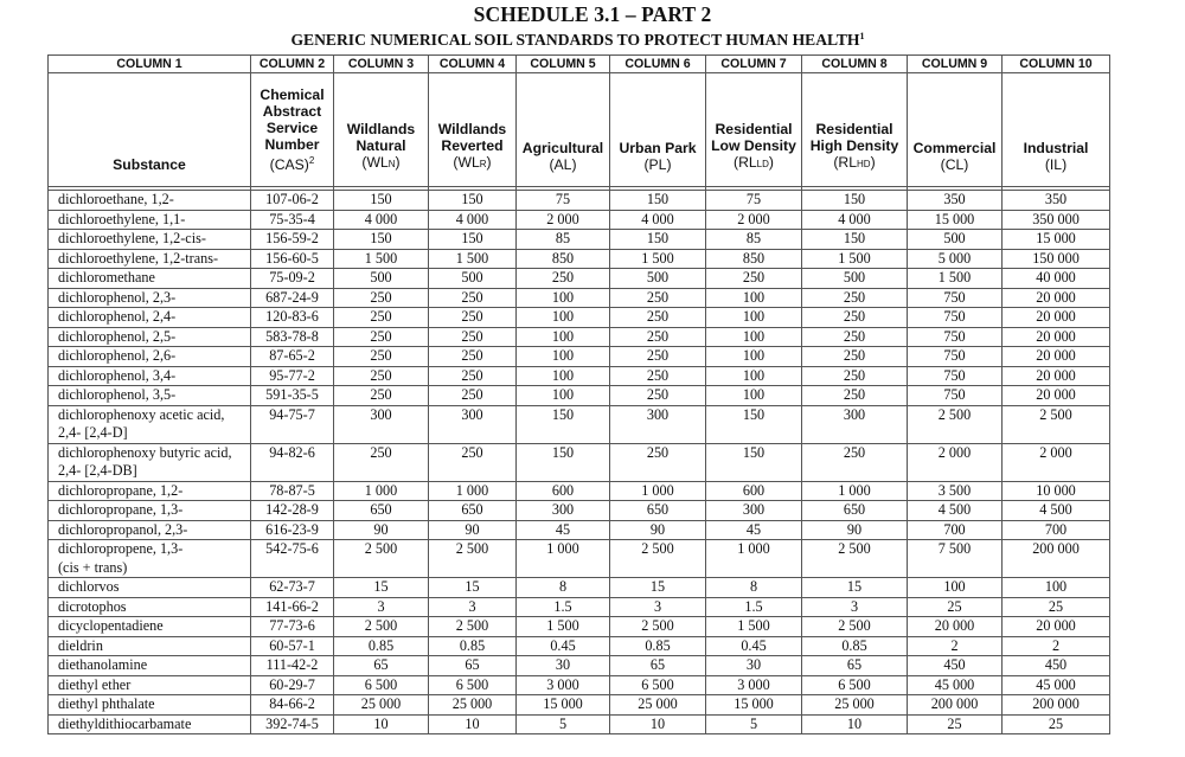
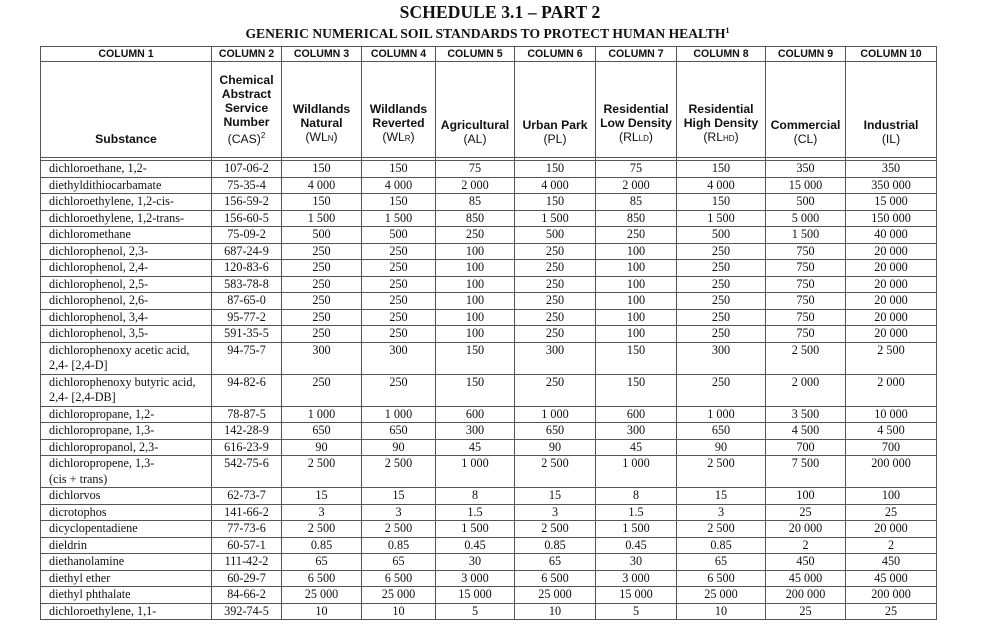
  SCHEDULE 3.1 – PART 2
  GENERIC NUMERICAL SOIL STANDARDS TO PROTECT HUMAN HEALTH1
  COLUMN 1	COLUMN 2	COLUMN 3	COLUMN 4	COLUMN 5	COLUMN 6	COLUMN 7	COLUMN 8	COLUMN 9	COLUMN 10
  Substance	ChemicalAbstractServiceNumber(CAS)2	WildlandsNatural(WLN)	WildlandsReverted(WLR)	Agricultural(AL)	Urban Park(PL)	ResidentialLow Density(RLLD)	ResidentialHigh Density(RLHD)	Commercial(CL)	Industrial(IL)
  dichloroethane, 1,2-	107-06-2	150	150	75	150	75	150	350	350
- dichloroethylene, 1,1-	75-35-4	4 000	4 000	2 000	4 000	2 000	4 000	15 000	350 000
+ diethyldithiocarbamate	75-35-4	4 000	4 000	2 000	4 000	2 000	4 000	15 000	350 000
  dichloroethylene, 1,2-cis-	156-59-2	150	150	85	150	85	150	500	15 000
  dichloroethylene, 1,2-trans-	156-60-5	1 500	1 500	850	1 500	850	1 500	5 000	150 000
  dichloromethane	75-09-2	500	500	250	500	250	500	1 500	40 000
  dichlorophenol, 2,3-	687-24-9	250	250	100	250	100	250	750	20 000
  dichlorophenol, 2,4-	120-83-6	250	250	100	250	100	250	750	20 000
  dichlorophenol, 2,5-	583-78-8	250	250	100	250	100	250	750	20 000
- dichlorophenol, 2,6-	87-65-2	250	250	100	250	100	250	750	20 000
+ dichlorophenol, 2,6-	87-65-0	250	250	100	250	100	250	750	20 000
  dichlorophenol, 3,4-	95-77-2	250	250	100	250	100	250	750	20 000
  dichlorophenol, 3,5-	591-35-5	250	250	100	250	100	250	750	20 000
  dichlorophenoxy acetic acid,2,4- [2,4-D]	94-75-7	300	300	150	300	150	300	2 500	2 500
  dichlorophenoxy butyric acid,2,4- [2,4-DB]	94-82-6	250	250	150	250	150	250	2 000	2 000
  dichloropropane, 1,2-	78-87-5	1 000	1 000	600	1 000	600	1 000	3 500	10 000
  dichloropropane, 1,3-	142-28-9	650	650	300	650	300	650	4 500	4 500
  dichloropropanol, 2,3-	616-23-9	90	90	45	90	45	90	700	700
  dichloropropene, 1,3-(cis + trans)	542-75-6	2 500	2 500	1 000	2 500	1 000	2 500	7 500	200 000
  dichlorvos	62-73-7	15	15	8	15	8	15	100	100
  dicrotophos	141-66-2	3	3	1.5	3	1.5	3	25	25
  dicyclopentadiene	77-73-6	2 500	2 500	1 500	2 500	1 500	2 500	20 000	20 000
  dieldrin	60-57-1	0.85	0.85	0.45	0.85	0.45	0.85	2	2
  diethanolamine	111-42-2	65	65	30	65	30	65	450	450
  diethyl ether	60-29-7	6 500	6 500	3 000	6 500	3 000	6 500	45 000	45 000
  diethyl phthalate	84-66-2	25 000	25 000	15 000	25 000	15 000	25 000	200 000	200 000
- diethyldithiocarbamate	392-74-5	10	10	5	10	5	10	25	25
+ dichloroethylene, 1,1-	392-74-5	10	10	5	10	5	10	25	25
